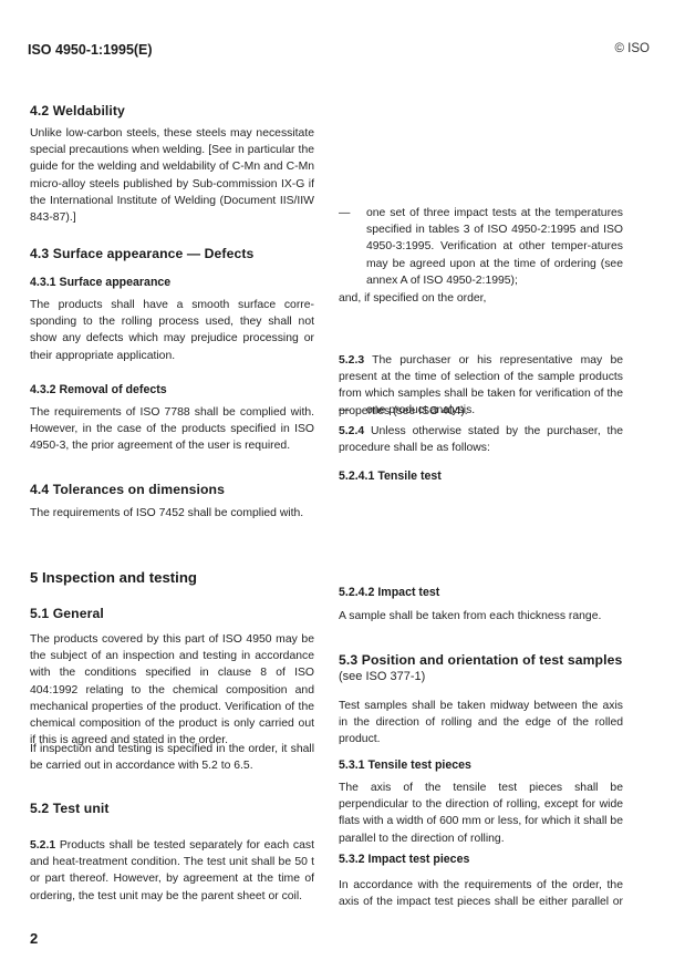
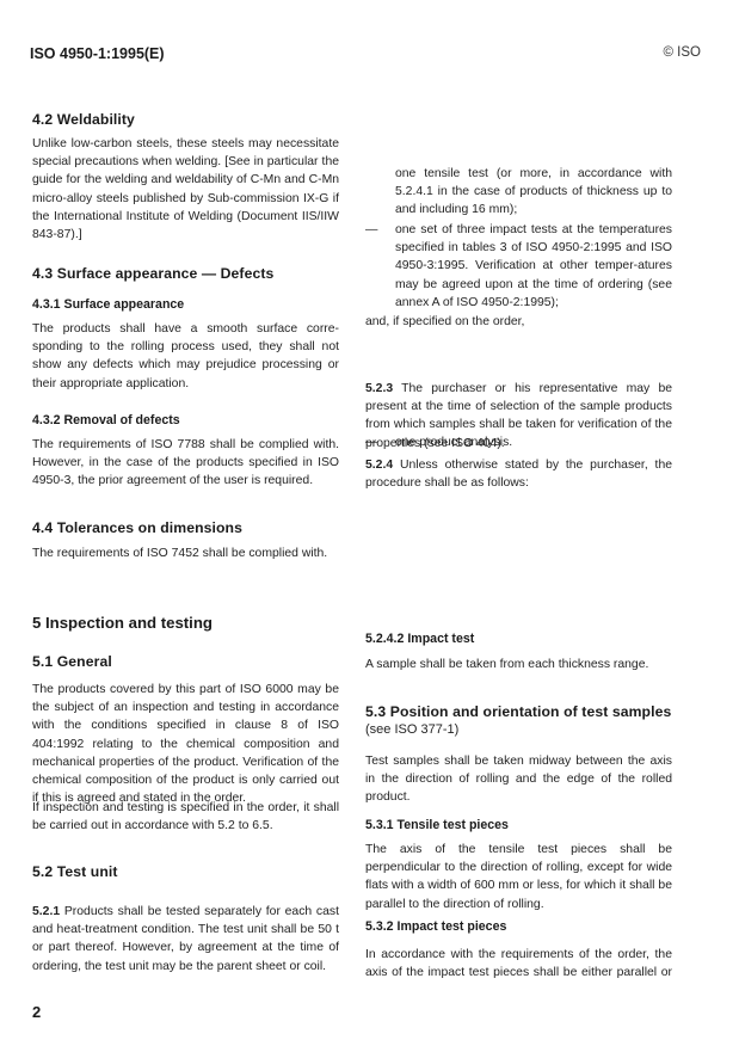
  ISO 4950-1:1995(E)
  © ISO
  4.2 Weldability
  Unlike low-carbon steels, these steels may necessitate special precautions when welding. [See in particular the guide for the welding and weldability of C-Mn and C-Mn micro-alloy steels published by Sub-commission IX-G if the International Institute of Welding (Document IIS/IIW 843-87).]
  4.3 Surface appearance — Defects
  4.3.1 Surface appearance
  The products shall have a smooth surface corre-sponding to the rolling process used, they shall not show any defects which may prejudice processing or their appropriate application.
  4.3.2 Removal of defects
  The requirements of ISO 7788 shall be complied with. However, in the case of the products specified in ISO 4950-3, the prior agreement of the user is required.
  4.4 Tolerances on dimensions
  The requirements of ISO 7452 shall be complied with.
  5 Inspection and testing
  5.1 General
- The products covered by this part of ISO 4950 may be the subject of an inspection and testing in accordance with the conditions specified in clause 8 of ISO 404:1992 relating to the chemical composition and mechanical properties of the product. Verification of the chemical composition of the product is only carried out if this is agreed and stated in the order.
+ The products covered by this part of ISO 6000 may be the subject of an inspection and testing in accordance with the conditions specified in clause 8 of ISO 404:1992 relating to the chemical composition and mechanical properties of the product. Verification of the chemical composition of the product is only carried out if this is agreed and stated in the order.
  If inspection and testing is specified in the order, it shall be carried out in accordance with 5.2 to 6.5.
  5.2 Test unit
  5.2.1 Products shall be tested separately for each cast and heat-treatment condition. The test unit shall be 50 t or part thereof. However, by agreement at the time of ordering, the test unit may be the parent sheet or coil.
+ one tensile test (or more, in accordance with 5.2.4.1 in the case of products of thickness up to and including 16 mm);
  —
  one set of three impact tests at the temperatures specified in tables 3 of ISO 4950-2:1995 and ISO 4950-3:1995. Verification at other temper-atures may be agreed upon at the time of ordering (see annex A of ISO 4950-2:1995);
  and, if specified on the order,
  —
  one product analysis.
  5.2.3 The purchaser or his representative may be present at the time of selection of the sample products from which samples shall be taken for verification of the properties (see ISO 404).
  5.2.4 Unless otherwise stated by the purchaser, the procedure shall be as follows:
- 5.2.4.1 Tensile test
  5.2.4.2 Impact test
  A sample shall be taken from each thickness range.
  5.3 Position and orientation of test samples
  (see ISO 377-1)
  Test samples shall be taken midway between the axis in the direction of rolling and the edge of the rolled product.
  5.3.1 Tensile test pieces
  The axis of the tensile test pieces shall be perpendicular to the direction of rolling, except for wide flats with a width of 600 mm or less, for which it shall be parallel to the direction of rolling.
  5.3.2 Impact test pieces
  In accordance with the requirements of the order, the axis of the impact test pieces shall be either parallel or
  2
